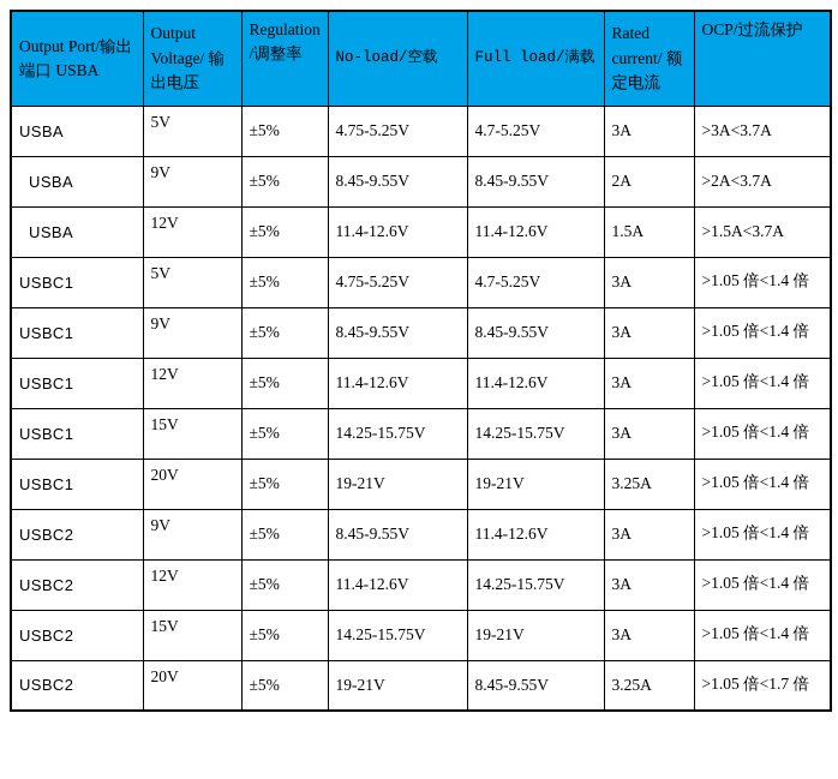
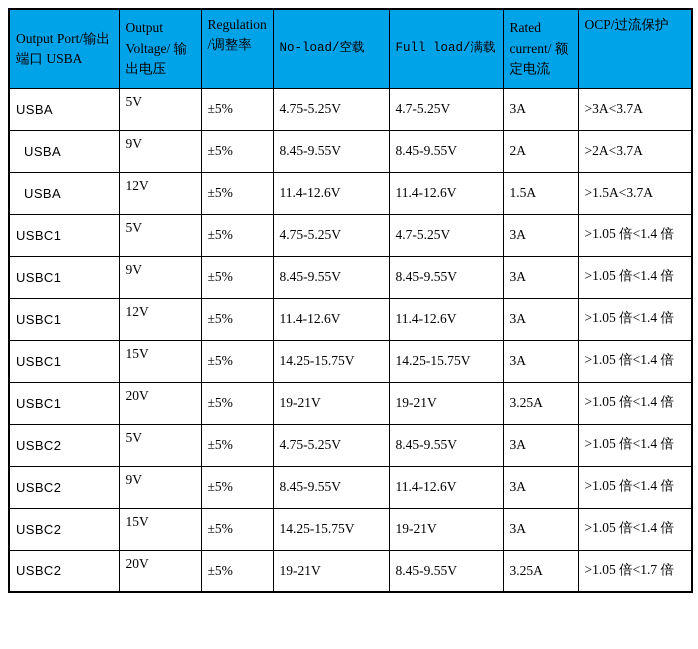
  Output Port/输出端口 USBA	Output Voltage/ 输出电压	Regulation/调整率	No-load/空载	Full load/满载	Rated current/ 额定电流	OCP/过流保护
  USBA	5V	±5%	4.75-5.25V	4.7-5.25V	3A	>3A<3.7A
  USBA	9V	±5%	8.45-9.55V	8.45-9.55V	2A	>2A<3.7A
  USBA	12V	±5%	11.4-12.6V	11.4-12.6V	1.5A	>1.5A<3.7A
  USBC1	5V	±5%	4.75-5.25V	4.7-5.25V	3A	>1.05 倍<1.4 倍
  USBC1	9V	±5%	8.45-9.55V	8.45-9.55V	3A	>1.05 倍<1.4 倍
  USBC1	12V	±5%	11.4-12.6V	11.4-12.6V	3A	>1.05 倍<1.4 倍
  USBC1	15V	±5%	14.25-15.75V	14.25-15.75V	3A	>1.05 倍<1.4 倍
  USBC1	20V	±5%	19-21V	19-21V	3.25A	>1.05 倍<1.4 倍
+ USBC2	5V	±5%	4.75-5.25V	8.45-9.55V	3A	>1.05 倍<1.4 倍
  USBC2	9V	±5%	8.45-9.55V	11.4-12.6V	3A	>1.05 倍<1.4 倍
- USBC2	12V	±5%	11.4-12.6V	14.25-15.75V	3A	>1.05 倍<1.4 倍
  USBC2	15V	±5%	14.25-15.75V	19-21V	3A	>1.05 倍<1.4 倍
  USBC2	20V	±5%	19-21V	8.45-9.55V	3.25A	>1.05 倍<1.7 倍
